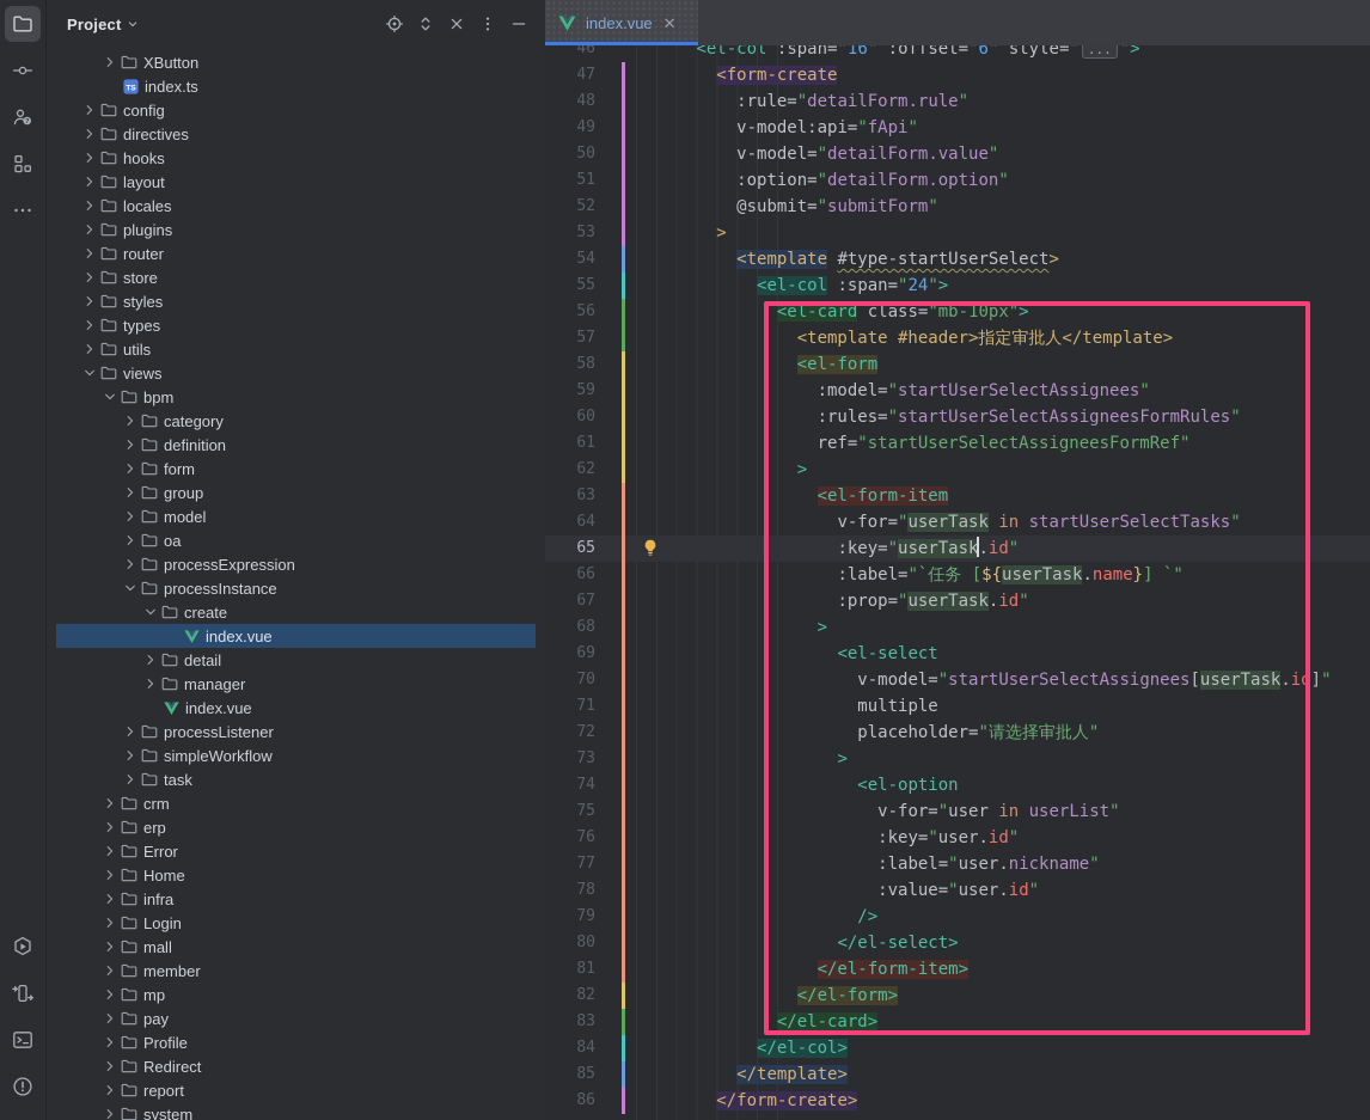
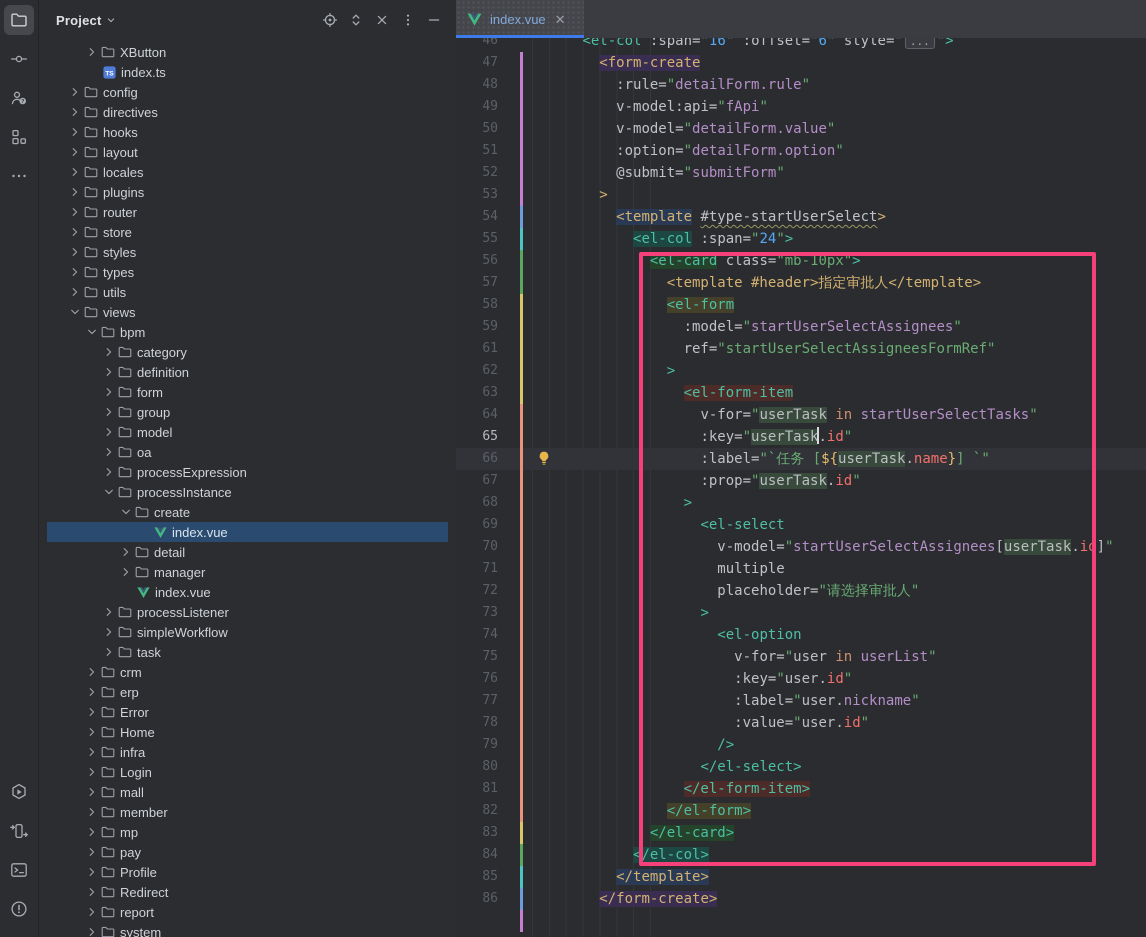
  Project
  XButton
  index.ts
  config
  directives
  hooks
  layout
  locales
  plugins
  router
  store
  styles
  types
  utils
  views
  bpm
  category
  definition
  form
  group
  model
  oa
  processExpression
  processInstance
  create
  index.vue
  detail
  manager
  index.vue
  processListener
  simpleWorkflow
  task
  crm
  erp
  Error
  Home
  infra
  Login
  mall
  member
  mp
  pay
  Profile
  Redirect
  report
  system
  index.vue
  ✕
  46
  <el-col :span="16" :offset="6" style=" ... ">
  47
  <form-create
  48
  :rule="detailForm.rule"
  49
  v-model:api="fApi"
  50
  v-model="detailForm.value"
  51
  :option="detailForm.option"
  52
  @submit="submitForm"
  53
  >
  54
  <template #type-startUserSelect>
  55
  <el-col :span="24">
  56
  <el-card class="mb-10px">
  57
  <template #header>指定审批人</template>
  58
  <el-form
  59
  :model="startUserSelectAssignees"
- 60
- :rules="startUserSelectAssigneesFormRules"
  61
  ref="startUserSelectAssigneesFormRef"
  62
  >
  63
  <el-form-item
  64
  v-for="userTask in startUserSelectTasks"
  65
  :key="userTask.id"
  66
  :label="`任务 [${userTask.name}] `"
  67
  :prop="userTask.id"
  68
  >
  69
  <el-select
  70
  v-model="startUserSelectAssignees[userTask.id]"
  71
  multiple
  72
  placeholder="请选择审批人"
  73
  >
  74
  <el-option
  75
  v-for="user in userList"
  76
  :key="user.id"
  77
  :label="user.nickname"
  78
  :value="user.id"
  79
  />
  80
  </el-select>
  81
  </el-form-item>
  82
  </el-form>
  83
  </el-card>
  84
  </el-col>
  85
  </template>
  86
  </form-create>
